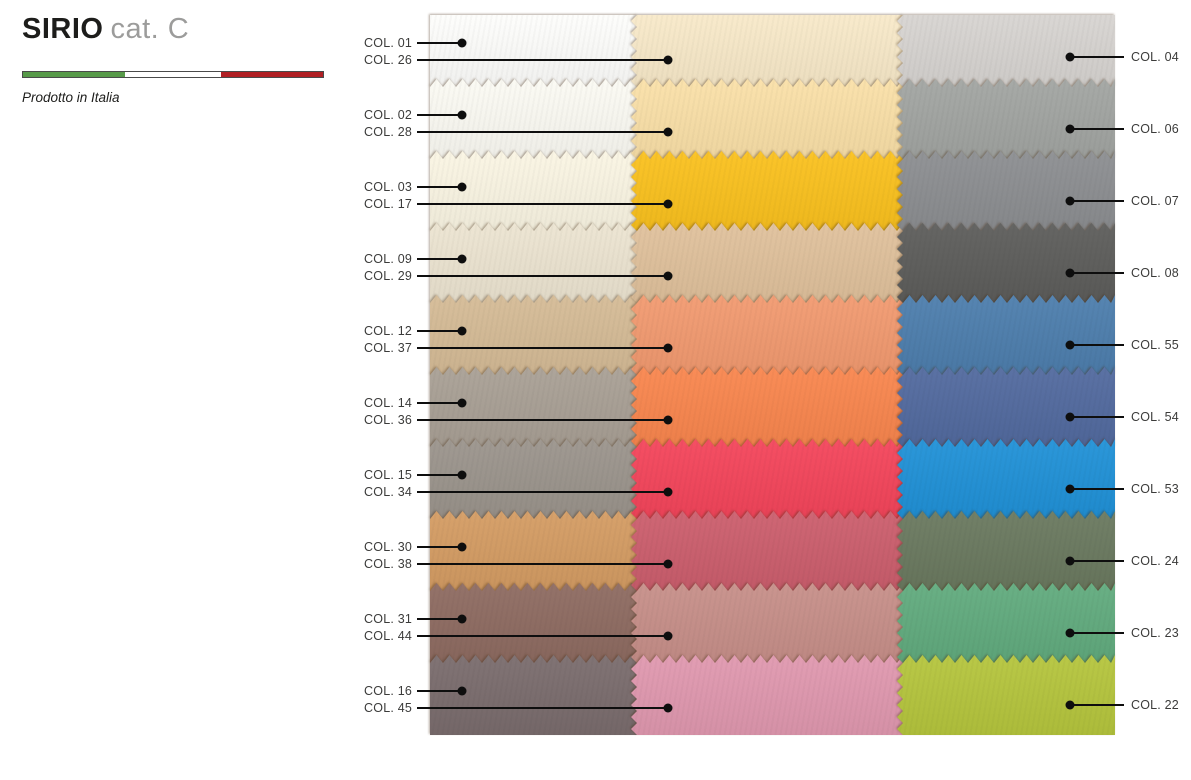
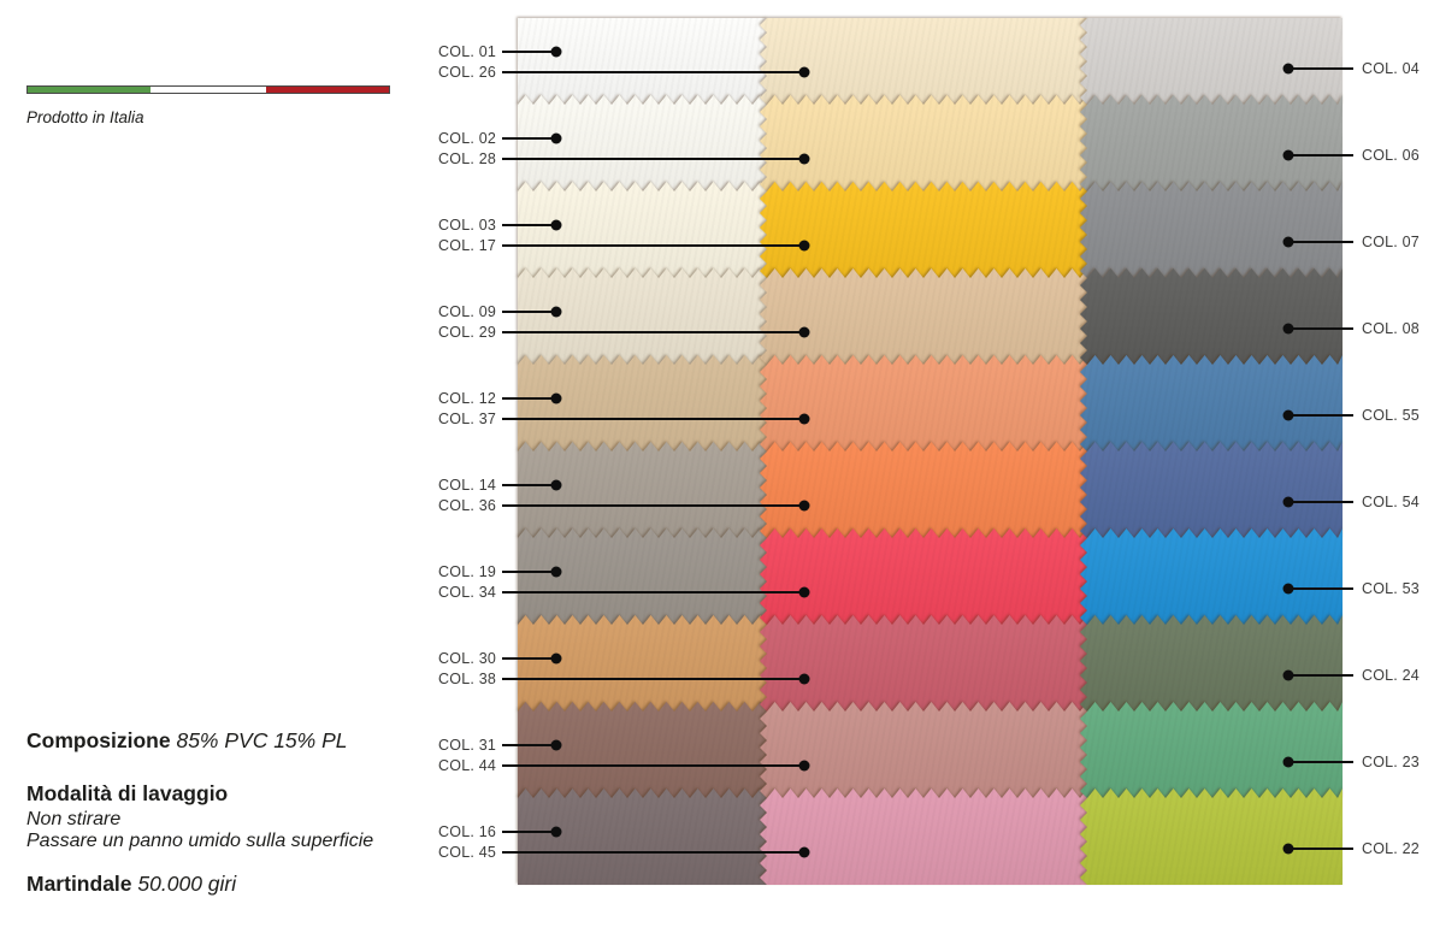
- SIRIO cat. C
  Prodotto in Italia
+ Composizione 85% PVC 15% PL
+ Modalità di lavaggio
+ Non stirare
+ Passare un panno umido sulla superficie
+ Martindale 50.000 giri
  COL. 01
  COL. 26
  COL. 04
  COL. 02
  COL. 28
  COL. 06
  COL. 03
  COL. 17
  COL. 07
  COL. 09
  COL. 29
  COL. 08
  COL. 12
  COL. 37
  COL. 55
  COL. 14
  COL. 36
  COL. 54
- COL. 15
+ COL. 19
  COL. 34
  COL. 53
  COL. 30
  COL. 38
  COL. 24
  COL. 31
  COL. 44
  COL. 23
  COL. 16
  COL. 45
  COL. 22
